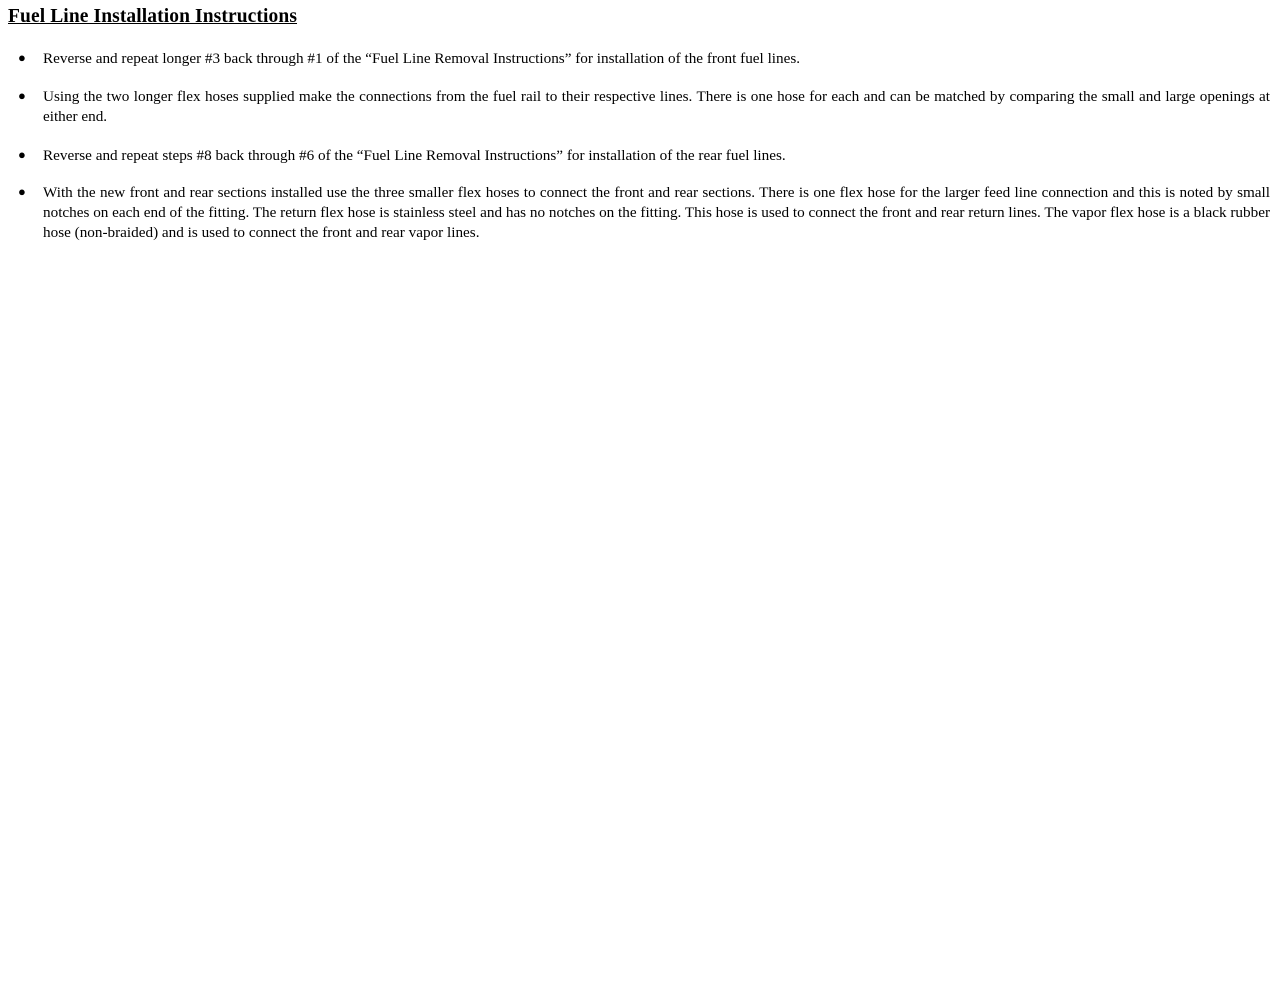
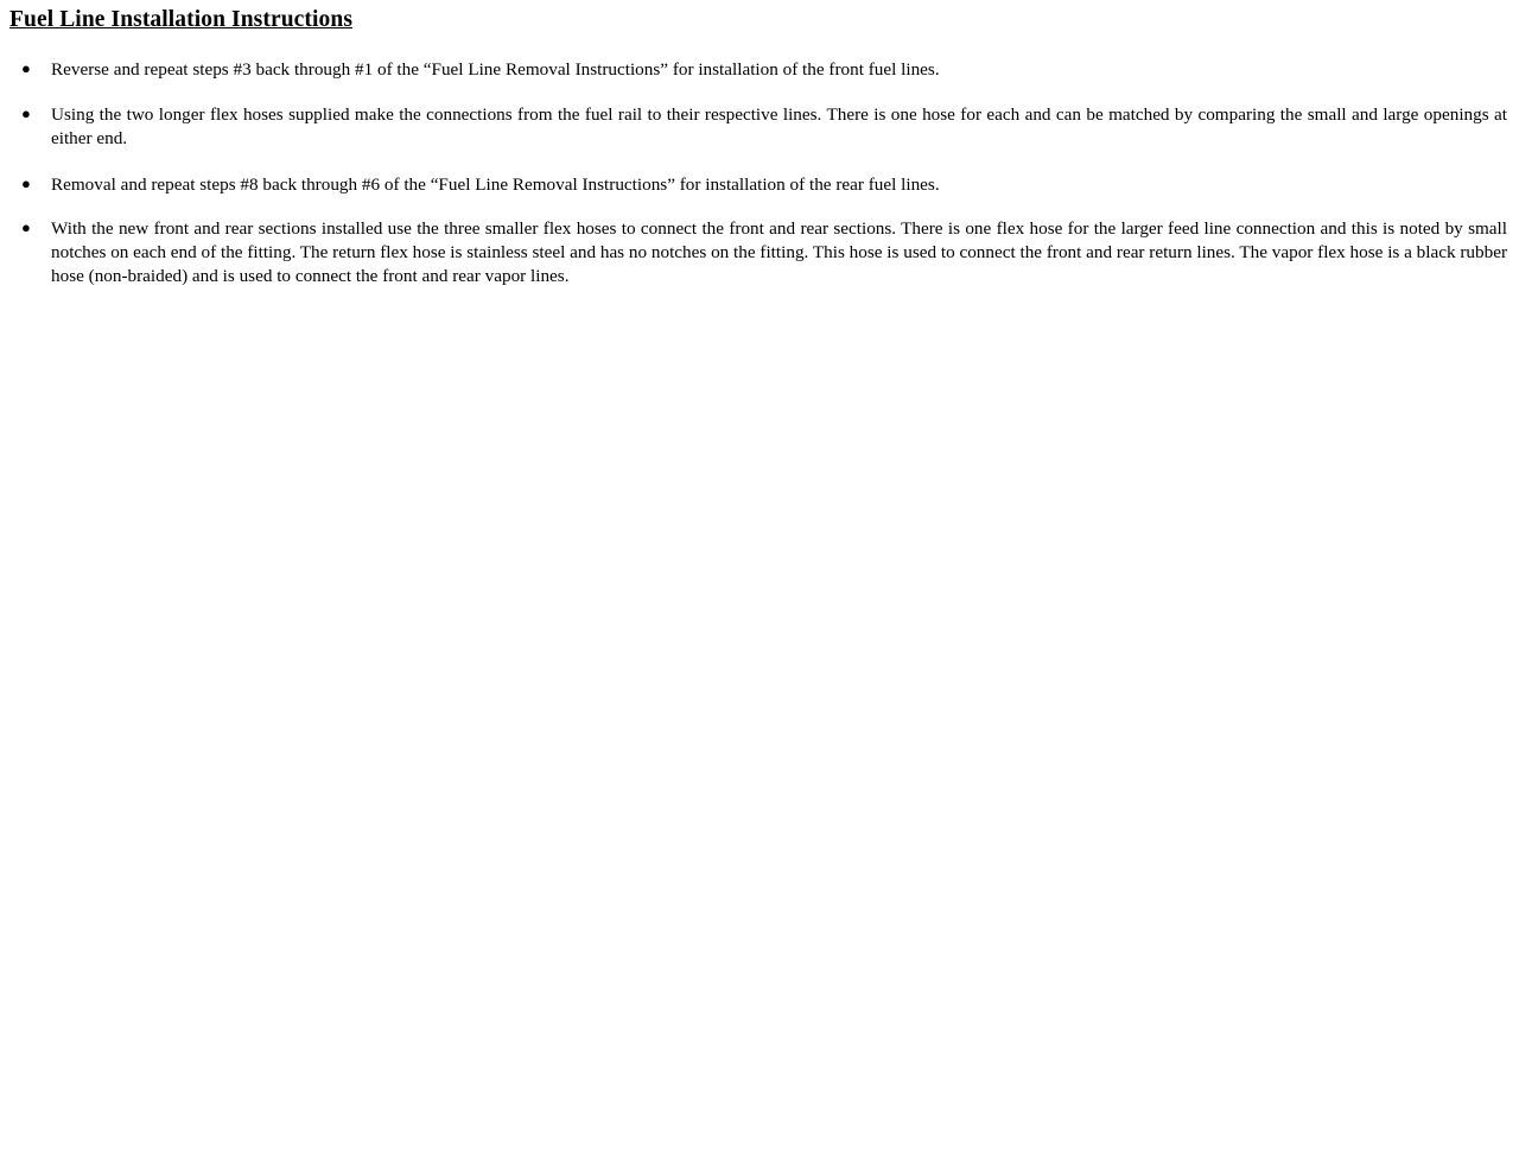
  Fuel Line Installation Instructions
  ●
- Reverse and repeat longer #3 back through #1 of the “Fuel Line Removal Instructions” for installation of the front fuel lines.
+ Reverse and repeat steps #3 back through #1 of the “Fuel Line Removal Instructions” for installation of the front fuel lines.
  ●
  Using the two longer flex hoses supplied make the connections from the fuel rail to their respective lines. There is one hose for each and can be matched by comparing the small and large openings at either end.
  ●
- Reverse and repeat steps #8 back through #6 of the “Fuel Line Removal Instructions” for installation of the rear fuel lines.
+ Removal and repeat steps #8 back through #6 of the “Fuel Line Removal Instructions” for installation of the rear fuel lines.
  ●
  With the new front and rear sections installed use the three smaller flex hoses to connect the front and rear sections. There is one flex hose for the larger feed line connection and this is noted by small notches on each end of the fitting. The return flex hose is stainless steel and has no notches on the fitting. This hose is used to connect the front and rear return lines. The vapor flex hose is a black rubber hose (non-braided) and is used to connect the front and rear vapor lines.
